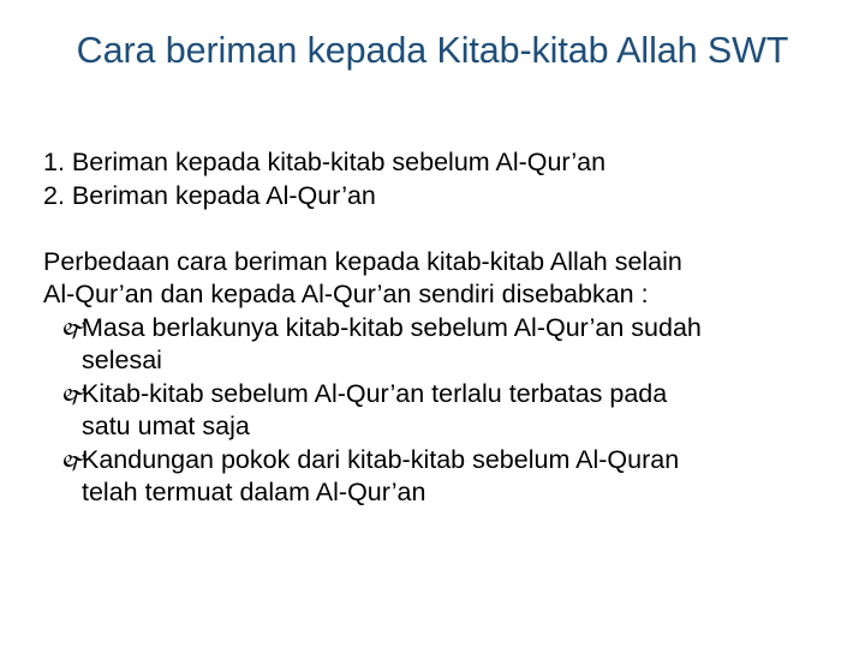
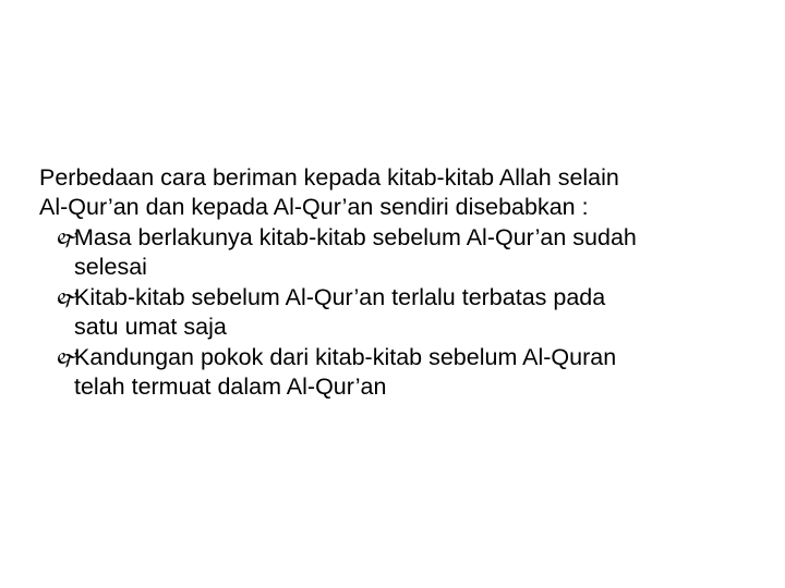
- Cara beriman kepada Kitab-kitab Allah SWT
- 1. Beriman kepada kitab-kitab sebelum Al-Qur’an
- 2. Beriman kepada Al-Qur’an
  Perbedaan cara beriman kepada kitab-kitab Allah selain
  Al-Qur’an dan kepada Al-Qur’an sendiri disebabkan :
  🙰
  Masa berlakunya kitab-kitab sebelum Al-Qur’an sudah
  selesai
  🙰
  Kitab-kitab sebelum Al-Qur’an terlalu terbatas pada
  satu umat saja
  🙰
  Kandungan pokok dari kitab-kitab sebelum Al-Quran
  telah termuat dalam Al-Qur’an
